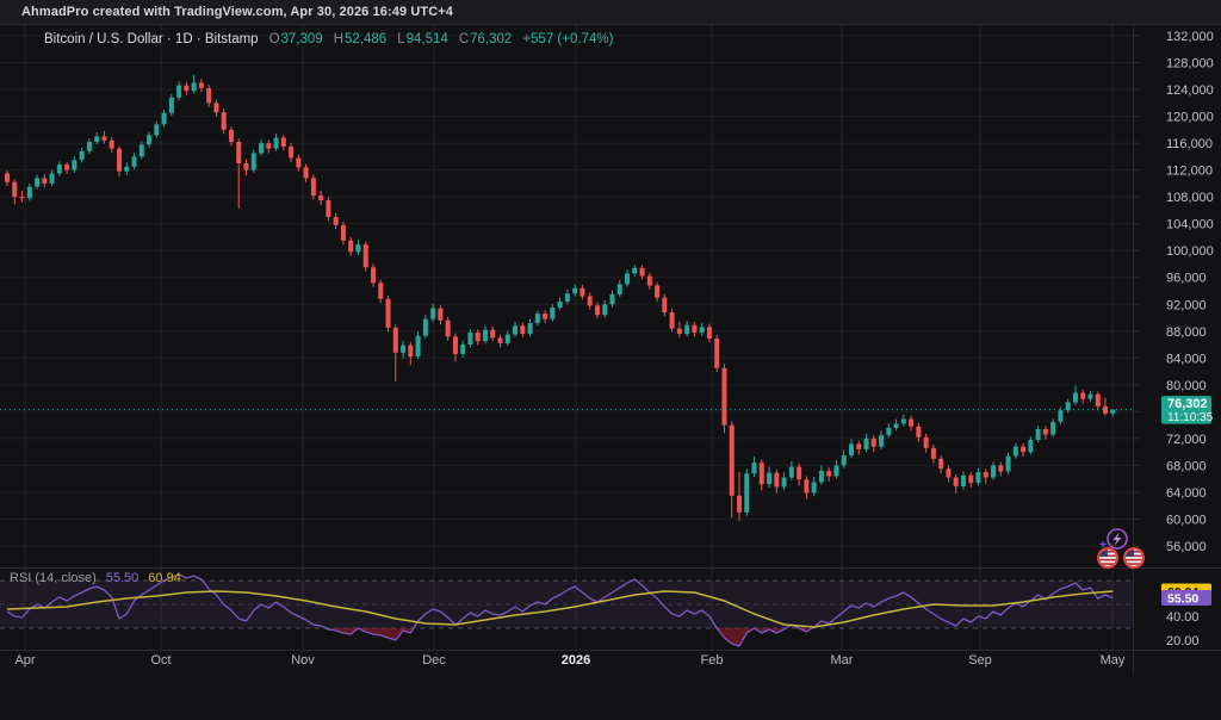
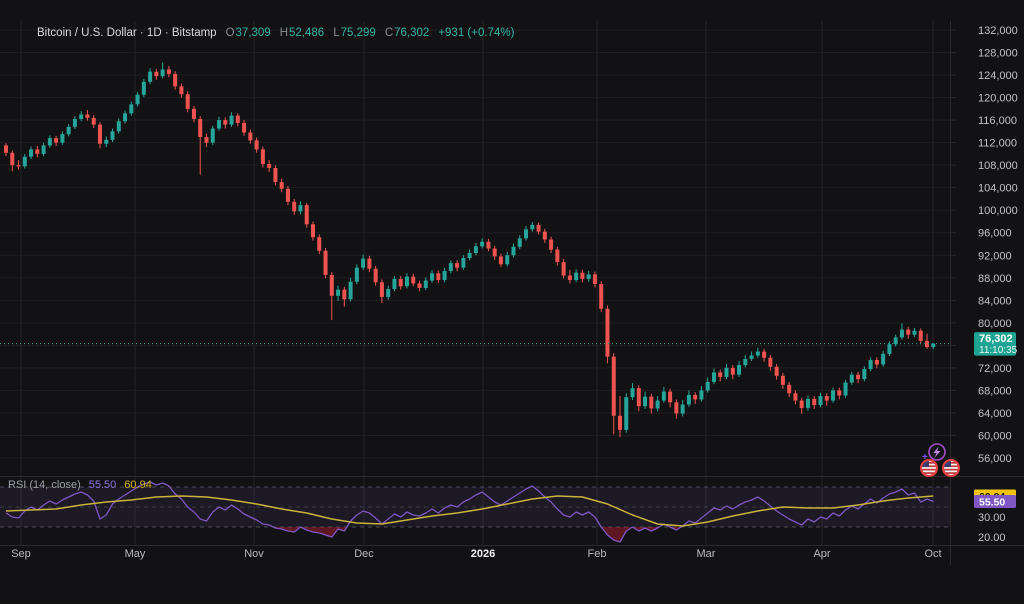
- AhmadPro created with TradingView.com, Apr 30, 2026 16:49 UTC+4
  76,302
  11:10:35
  132,000
  128,000
  124,000
  120,000
  116,000
  112,000
  108,000
  104,000
  100,000
  96,000
  92,000
  88,000
  84,000
  80,000
  72,000
  68,000
  64,000
  60,000
  56,000
  55.50
- 40.00
+ 30.00
  20.00
- Apr
+ Sep
- Oct
+ May
  Nov
  Dec
  2026
  Feb
  Mar
- Sep
+ Apr
- May
+ Oct
  +
  Bitcoin / U.S. Dollar · 1D · Bitstamp
  O37,309
  H52,486
- L94,514
+ L75,299
  C76,302
- +557 (+0.74%)
+ +931 (+0.74%)
  RSI (14, close)
  55.50
  60.94
